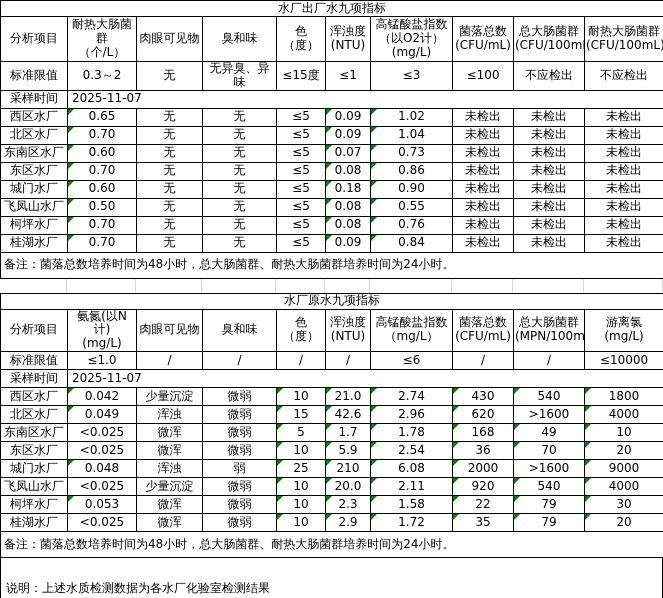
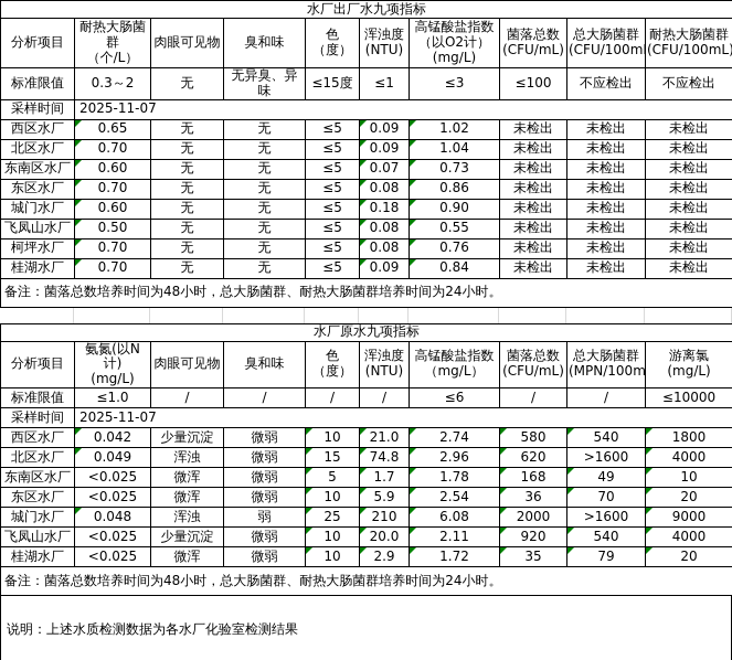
  水厂出厂水九项指标
  分析项目	耐热大肠菌群 （个/L）	肉眼可见物	臭和味	色（度）	浑浊度 (NTU)	高锰酸盐指数 （以O2计） (mg/L)	菌落总数 (CFU/mL)	总大肠菌群 (CFU/100m	耐热大肠菌群 (CFU/100mL)
  标准限值	0.3～2	无	无异臭、异味	≤15度	≤1	≤3	≤100	不应检出	不应检出
  采样时间	2025-11-07
  西区水厂	0.65	无	无	≤5	0.09	1.02	未检出	未检出	未检出
  北区水厂	0.70	无	无	≤5	0.09	1.04	未检出	未检出	未检出
  东南区水厂	0.60	无	无	≤5	0.07	0.73	未检出	未检出	未检出
  东区水厂	0.70	无	无	≤5	0.08	0.86	未检出	未检出	未检出
  城门水厂	0.60	无	无	≤5	0.18	0.90	未检出	未检出	未检出
  飞凤山水厂	0.50	无	无	≤5	0.08	0.55	未检出	未检出	未检出
  柯坪水厂	0.70	无	无	≤5	0.08	0.76	未检出	未检出	未检出
  桂湖水厂	0.70	无	无	≤5	0.09	0.84	未检出	未检出	未检出
  备注：菌落总数培养时间为48小时，总大肠菌群、耐热大肠菌群培养时间为24小时。
  水厂原水九项指标
  分析项目	氨氮(以N计) (mg/L)	肉眼可见物	臭和味	色 （度）	浑浊度 (NTU)	高锰酸盐指数 （mg/L）	菌落总数 (CFU/mL)	总大肠菌群 (MPN/100m	游离氯 (mg/L)
  标准限值	≤1.0	/	/	/	/	≤6	/	/	≤10000
  采样时间	2025-11-07
- 西区水厂	0.042	少量沉淀	微弱	10	21.0	2.74	430	540	1800
+ 西区水厂	0.042	少量沉淀	微弱	10	21.0	2.74	580	540	1800
- 北区水厂	0.049	浑浊	微弱	15	42.6	2.96	620	>1600	4000
+ 北区水厂	0.049	浑浊	微弱	15	74.8	2.96	620	>1600	4000
  东南区水厂	<0.025	微浑	微弱	5	1.7	1.78	168	49	10
  东区水厂	<0.025	微浑	微弱	10	5.9	2.54	36	70	20
  城门水厂	0.048	浑浊	弱	25	210	6.08	2000	>1600	9000
  飞凤山水厂	<0.025	少量沉淀	微弱	10	20.0	2.11	920	540	4000
- 柯坪水厂	0.053	微浑	微弱	10	2.3	1.58	22	79	30
  桂湖水厂	<0.025	微浑	微弱	10	2.9	1.72	35	79	20
  备注：菌落总数培养时间为48小时，总大肠菌群、耐热大肠菌群培养时间为24小时。
  说明：上述水质检测数据为各水厂化验室检测结果
